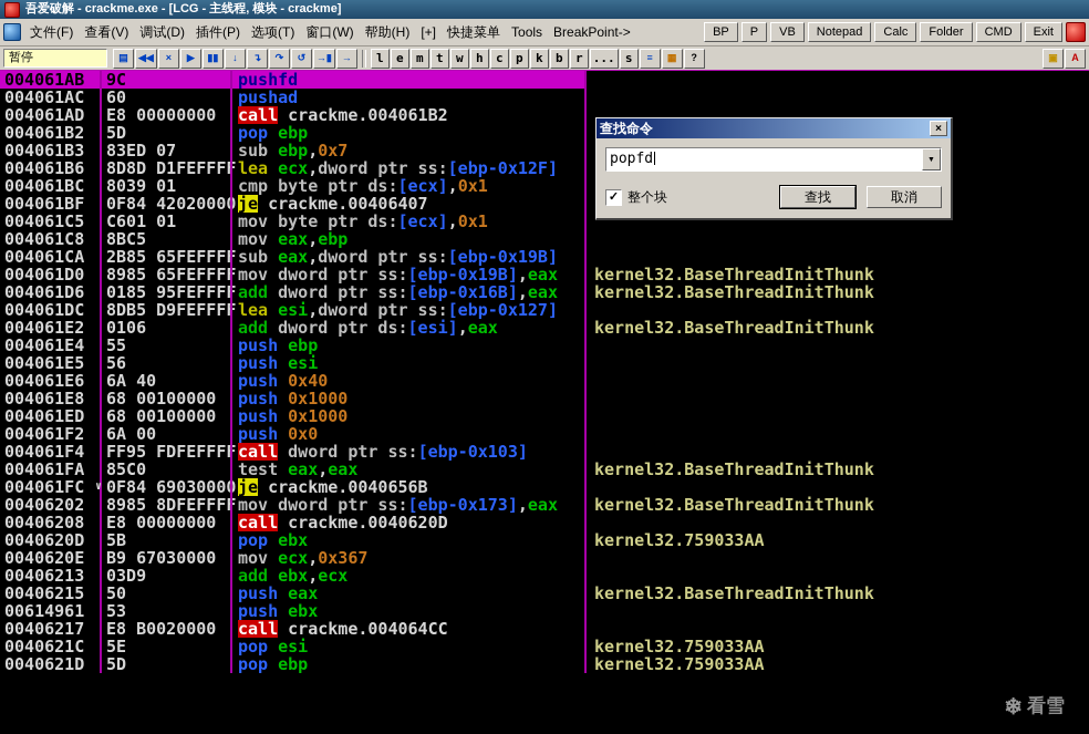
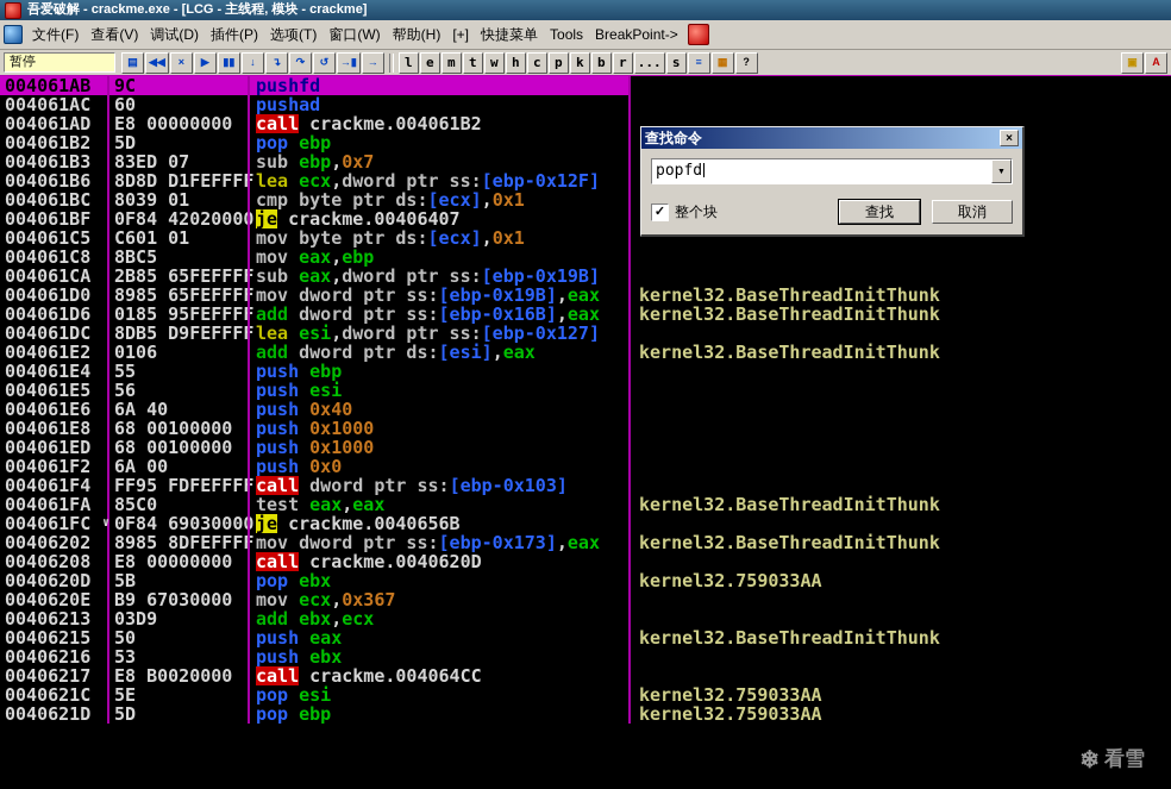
  吾爱破解 - crackme.exe - [LCG - 主线程, 模块 - crackme]
  文件(F)
  查看(V)
  调试(D)
  插件(P)
  选项(T)
  窗口(W)
  帮助(H)
  [+]
  快捷菜单
  Tools
  BreakPoint->
- BP
- P
- VB
- Notepad
- Calc
- Folder
- CMD
- Exit
  暂停
  ▤
  ◀◀
  ×
  ▶
  ▮▮
  ↓
  ↴
  ↷
  ↺
  →▮
  →
  l
  e
  m
  t
  w
  h
  c
  p
  k
  b
  r
  ...
  s
  ≡
  ▦
  ?
  ▣
  A
  004061AB
  9C
  pushfd
  004061AC
  60
  pushad
  004061AD
  E8 00000000
  call crackme.004061B2
  004061B2
  5D
  pop ebp
  004061B3
  83ED 07
  sub ebp,0x7
  004061B6
  8D8D D1FEFFF
  lea ecx,dword ptr ss:[ebp-0x12F]
  004061BC
  8039 01
  cmp byte ptr ds:[ecx],0x1
  004061BF
  0F84 4202000
  je crackme.00406407
  004061C5
  C601 01
  mov byte ptr ds:[ecx],0x1
  004061C8
  8BC5
  mov eax,ebp
  004061CA
  2B85 65FEFFF
  sub eax,dword ptr ss:[ebp-0x19B]
  004061D0
  8985 65FEFFF
  mov dword ptr ss:[ebp-0x19B],eax
  kernel32.BaseThreadInitThunk
  004061D6
  0185 95FEFFF
  add dword ptr ss:[ebp-0x16B],eax
  kernel32.BaseThreadInitThunk
  004061DC
  8DB5 D9FEFFF
  lea esi,dword ptr ss:[ebp-0x127]
  004061E2
  0106
  add dword ptr ds:[esi],eax
  kernel32.BaseThreadInitThunk
  004061E4
  55
  push ebp
  004061E5
  56
  push esi
  004061E6
  6A 40
  push 0x40
  004061E8
  68 00100000
  push 0x1000
  004061ED
  68 00100000
  push 0x1000
  004061F2
  6A 00
  push 0x0
  004061F4
  FF95 FDFEFFF
  call dword ptr ss:[ebp-0x103]
  004061FA
  85C0
  test eax,eax
  kernel32.BaseThreadInitThunk
  004061FC
  ∨
  0F84 6903000
  je crackme.0040656B
  00406202
  8985 8DFEFFF
  mov dword ptr ss:[ebp-0x173],eax
  kernel32.BaseThreadInitThunk
  00406208
  E8 00000000
  call crackme.0040620D
  0040620D
  5B
  pop ebx
  kernel32.759033AA
  0040620E
  B9 67030000
  mov ecx,0x367
  00406213
  03D9
  add ebx,ecx
  00406215
  50
  push eax
  kernel32.BaseThreadInitThunk
- 00614961
+ 00406216
  53
  push ebx
  00406217
  E8 B0020000
  call crackme.004064CC
  0040621C
  5E
  pop esi
  kernel32.759033AA
  0040621D
  5D
  pop ebp
  kernel32.759033AA
  ❄
  看雪
  查找命令
  ×
  popfd
  ✓
  整个块
  查找
  取消
